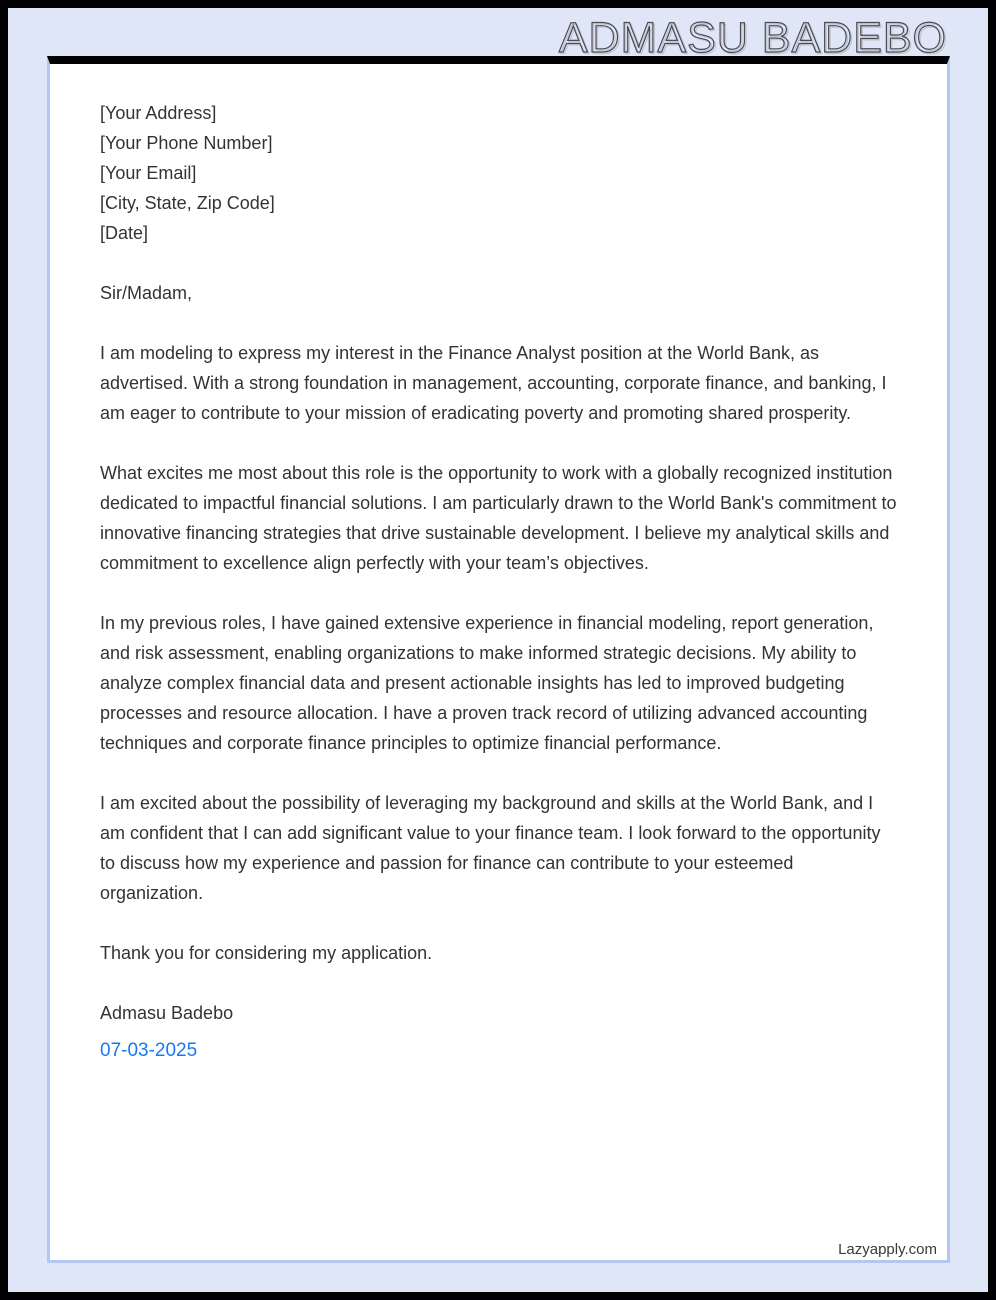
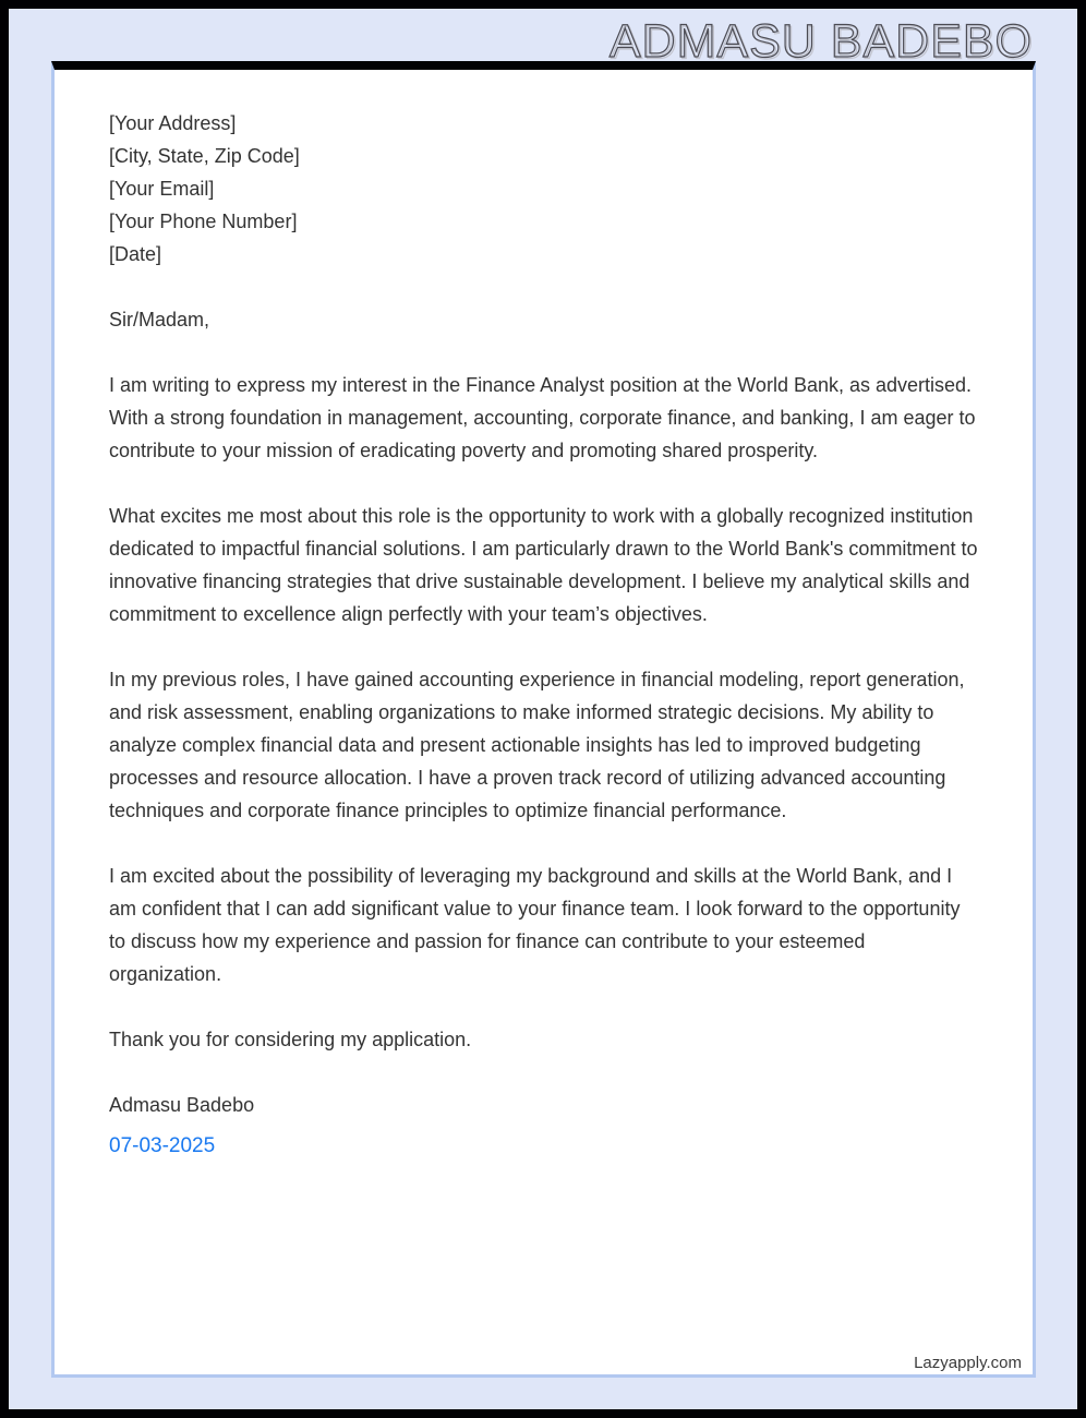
  ADMASU BADEBO
  [Your Address]
- [Your Phone Number]
+ [City, State, Zip Code]
  [Your Email]
- [City, State, Zip Code]
+ [Your Phone Number]
  [Date]
  Sir/Madam,
- I am modeling to express my interest in the Finance Analyst position at the World Bank, as advertised. With a strong foundation in management, accounting, corporate finance, and banking, I am eager to contribute to your mission of eradicating poverty and promoting shared prosperity.
+ I am writing to express my interest in the Finance Analyst position at the World Bank, as advertised. With a strong foundation in management, accounting, corporate finance, and banking, I am eager to contribute to your mission of eradicating poverty and promoting shared prosperity.
  What excites me most about this role is the opportunity to work with a globally recognized institution dedicated to impactful financial solutions. I am particularly drawn to the World Bank's commitment to innovative financing strategies that drive sustainable development. I believe my analytical skills and commitment to excellence align perfectly with your team’s objectives.
- In my previous roles, I have gained extensive experience in financial modeling, report generation, and risk assessment, enabling organizations to make informed strategic decisions. My ability to analyze complex financial data and present actionable insights has led to improved budgeting processes and resource allocation. I have a proven track record of utilizing advanced accounting techniques and corporate finance principles to optimize financial performance.
+ In my previous roles, I have gained accounting experience in financial modeling, report generation, and risk assessment, enabling organizations to make informed strategic decisions. My ability to analyze complex financial data and present actionable insights has led to improved budgeting processes and resource allocation. I have a proven track record of utilizing advanced accounting techniques and corporate finance principles to optimize financial performance.
  I am excited about the possibility of leveraging my background and skills at the World Bank, and I am confident that I can add significant value to your finance team. I look forward to the opportunity to discuss how my experience and passion for finance can contribute to your esteemed organization.
  Thank you for considering my application.
  Admasu Badebo
  07-03-2025
  Lazyapply.com
